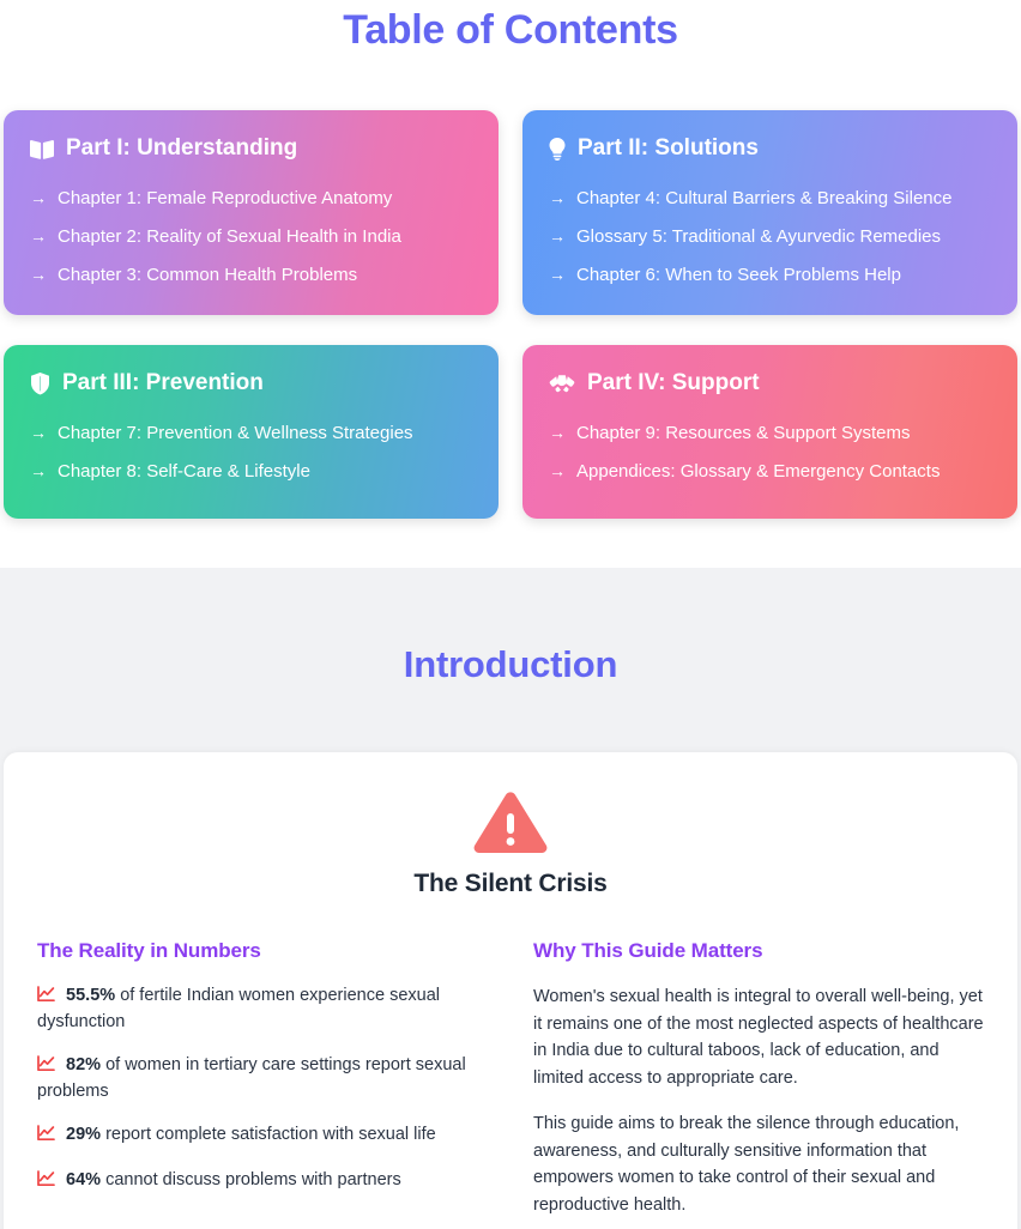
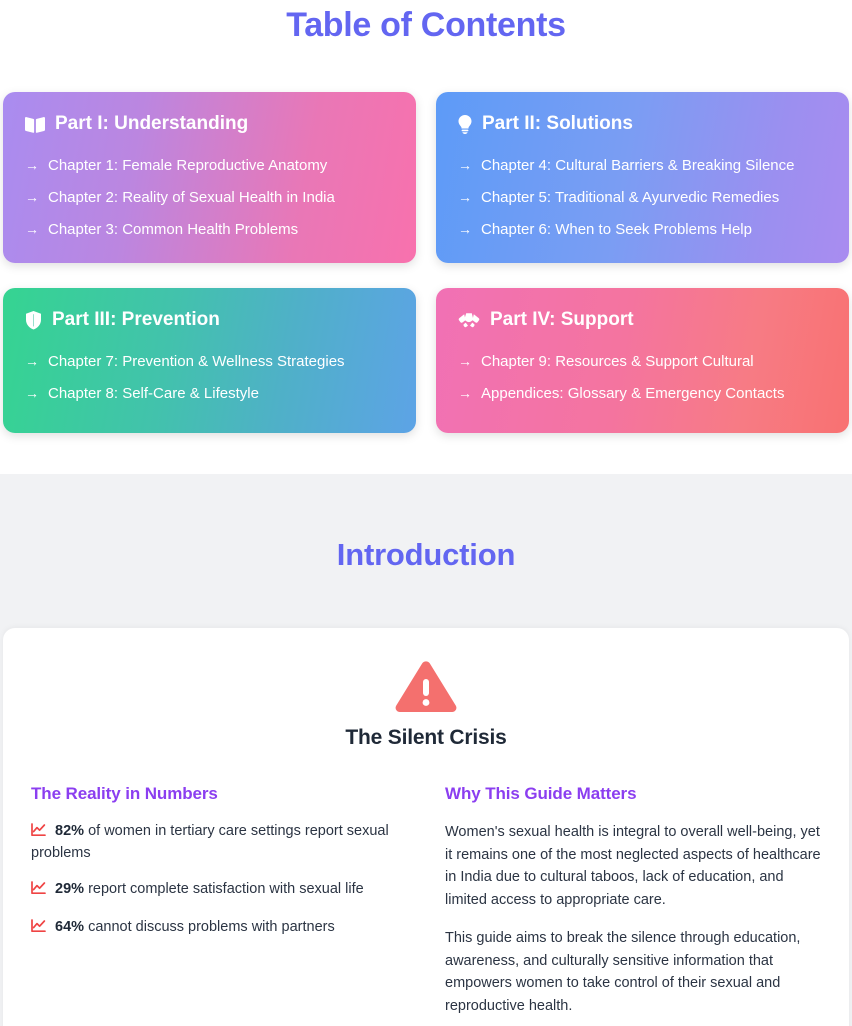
  Table of Contents
  Part I: Understanding
  →
  Chapter 1: Female Reproductive Anatomy
  →
  Chapter 2: Reality of Sexual Health in India
  →
  Chapter 3: Common Health Problems
  Part II: Solutions
  →
  Chapter 4: Cultural Barriers & Breaking Silence
  →
- Glossary 5: Traditional & Ayurvedic Remedies
+ Chapter 5: Traditional & Ayurvedic Remedies
  →
  Chapter 6: When to Seek Problems Help
  Part III: Prevention
  →
  Chapter 7: Prevention & Wellness Strategies
  →
  Chapter 8: Self-Care & Lifestyle
  Part IV: Support
  →
- Chapter 9: Resources & Support Systems
+ Chapter 9: Resources & Support Cultural
  →
  Appendices: Glossary & Emergency Contacts
  Introduction
  The Silent Crisis
  The Reality in Numbers
- 55.5% of fertile Indian women experience sexual dysfunction
  82% of women in tertiary care settings report sexual problems
  29% report complete satisfaction with sexual life
  64% cannot discuss problems with partners
  Why This Guide Matters
  Women's sexual health is integral to overall well-being, yet it remains one of the most neglected aspects of healthcare in India due to cultural taboos, lack of education, and limited access to appropriate care.
  This guide aims to break the silence through education, awareness, and culturally sensitive information that empowers women to take control of their sexual and reproductive health.
